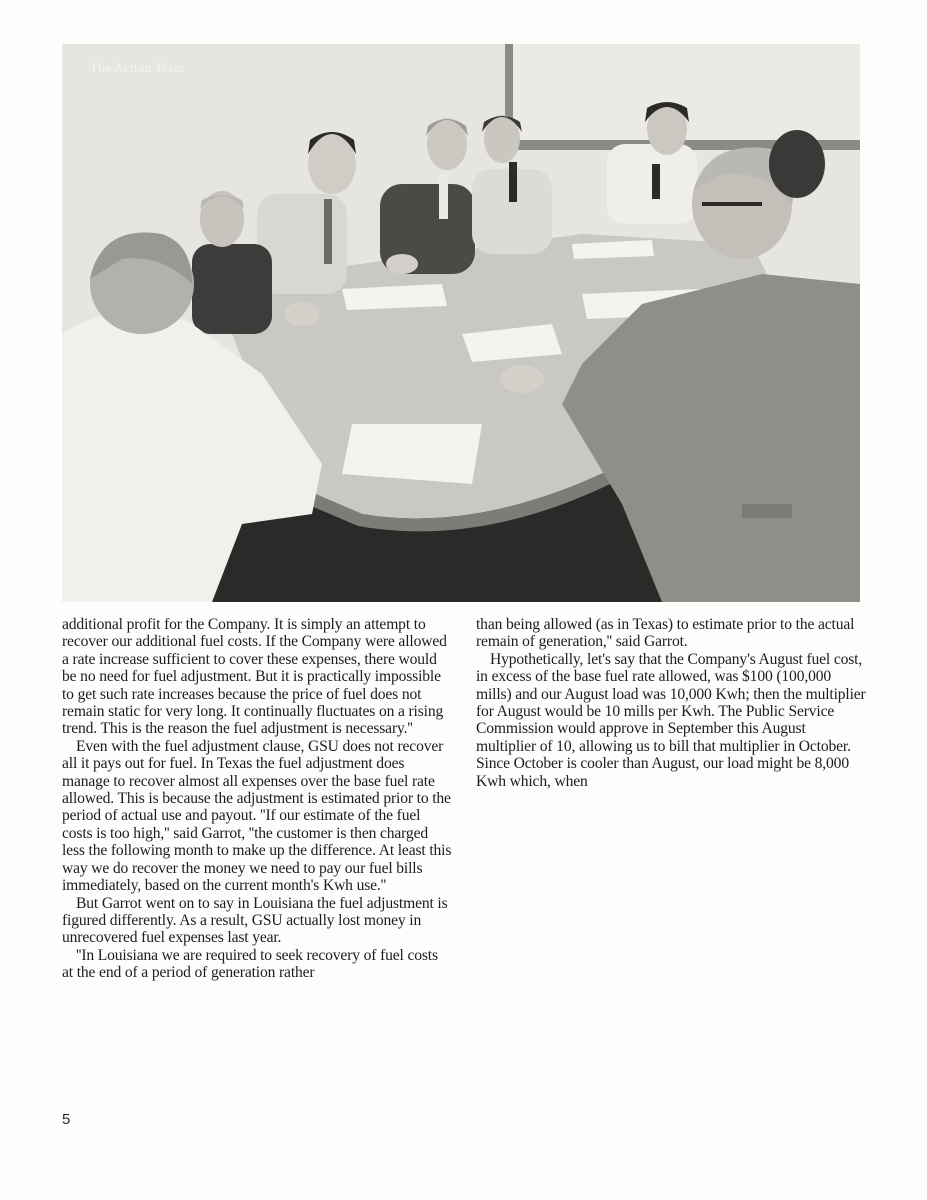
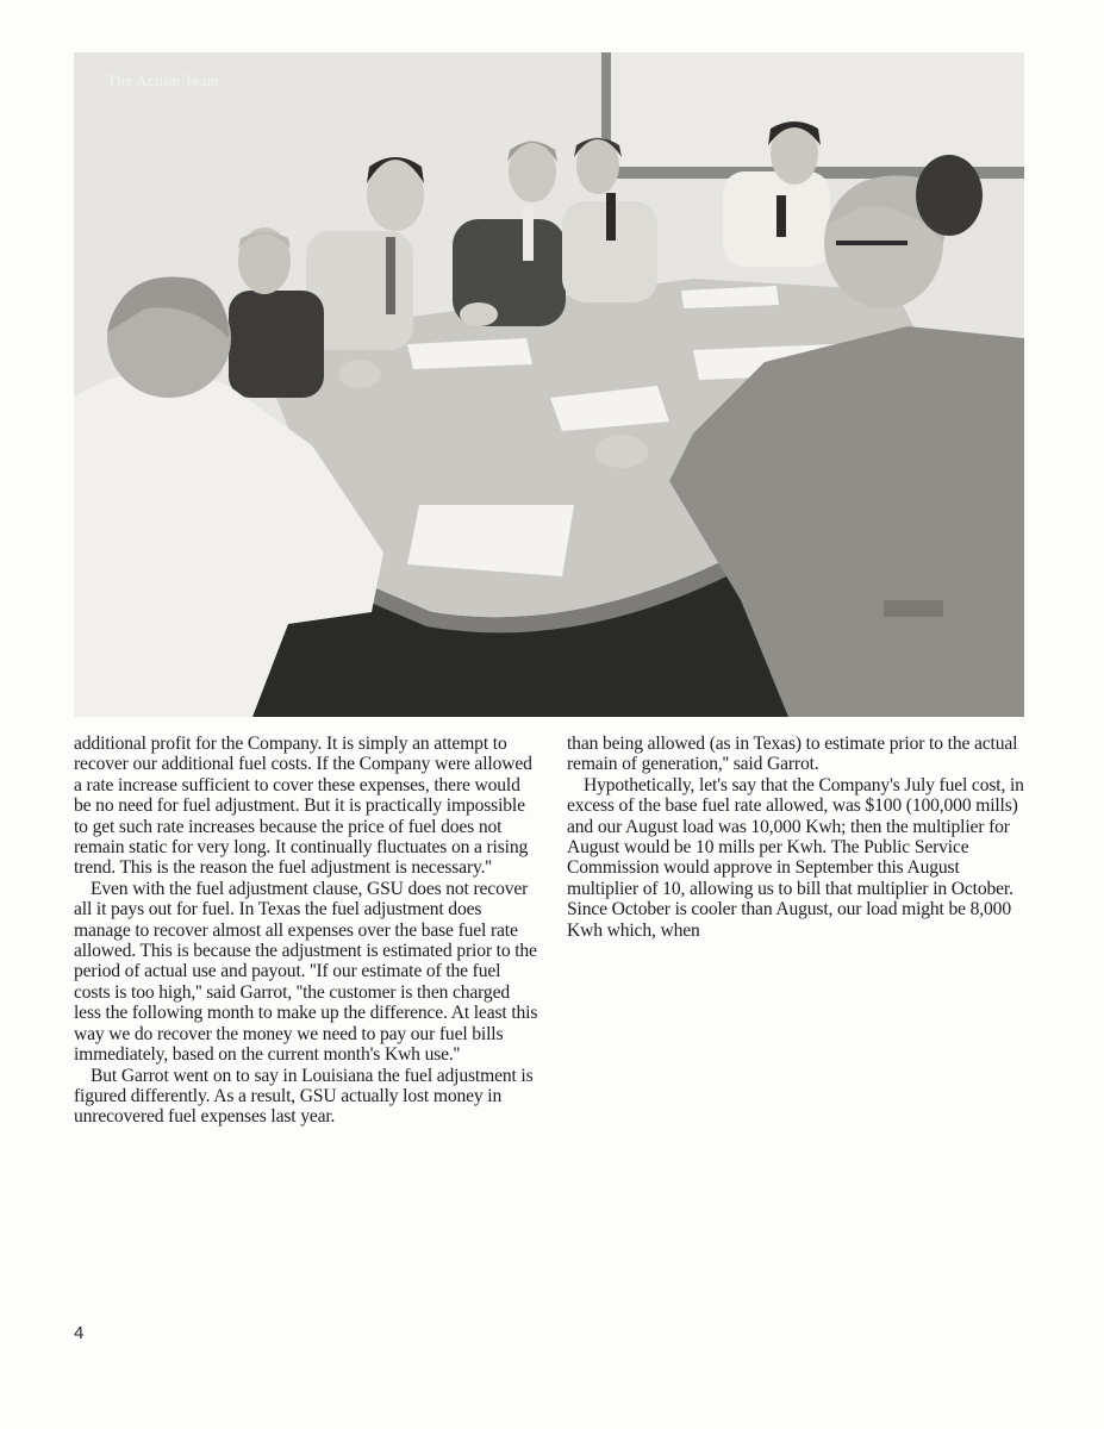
  additional profit for the Company. It is simply an attempt to recover our additional fuel costs. If the Company were allowed a rate increase sufficient to cover these expenses, there would be no need for fuel adjustment. But it is practically impossible to get such rate increases because the price of fuel does not remain static for very long. It continually fluctuates on a rising trend. This is the reason the fuel adjustment is necessary.''
  Even with the fuel adjustment clause, GSU does not recover all it pays out for fuel. In Texas the fuel adjustment does manage to recover almost all expenses over the base fuel rate allowed. This is because the adjustment is estimated prior to the period of actual use and payout. ''If our estimate of the fuel costs is too high,'' said Garrot, ''the customer is then charged less the following month to make up the difference. At least this way we do recover the money we need to pay our fuel bills immediately, based on the current month's Kwh use.''
  But Garrot went on to say in Louisiana the fuel adjustment is figured differently. As a result, GSU actually lost money in unrecovered fuel expenses last year.
- ''In Louisiana we are required to seek recovery of fuel costs at the end of a period of generation rather
  than being allowed (as in Texas) to estimate prior to the actual remain of generation,'' said Garrot.
- Hypothetically, let's say that the Company's August fuel cost, in excess of the base fuel rate allowed, was $100 (100,000 mills) and our August load was 10,000 Kwh; then the multiplier for August would be 10 mills per Kwh. The Public Service Commission would approve in September this August multiplier of 10, allowing us to bill that multiplier in October. Since October is cooler than August, our load might be 8,000 Kwh which, when
+ Hypothetically, let's say that the Company's July fuel cost, in excess of the base fuel rate allowed, was $100 (100,000 mills) and our August load was 10,000 Kwh; then the multiplier for August would be 10 mills per Kwh. The Public Service Commission would approve in September this August multiplier of 10, allowing us to bill that multiplier in October. Since October is cooler than August, our load might be 8,000 Kwh which, when
- 5
+ 4
